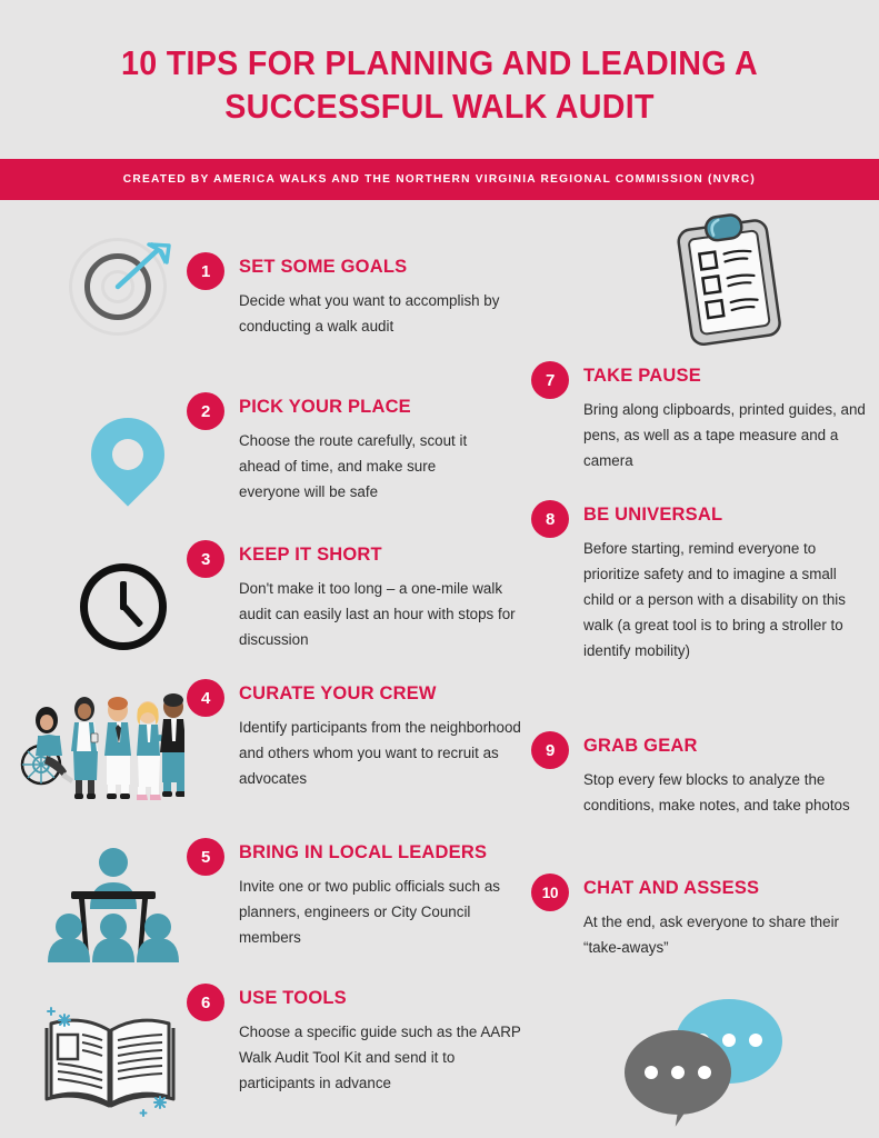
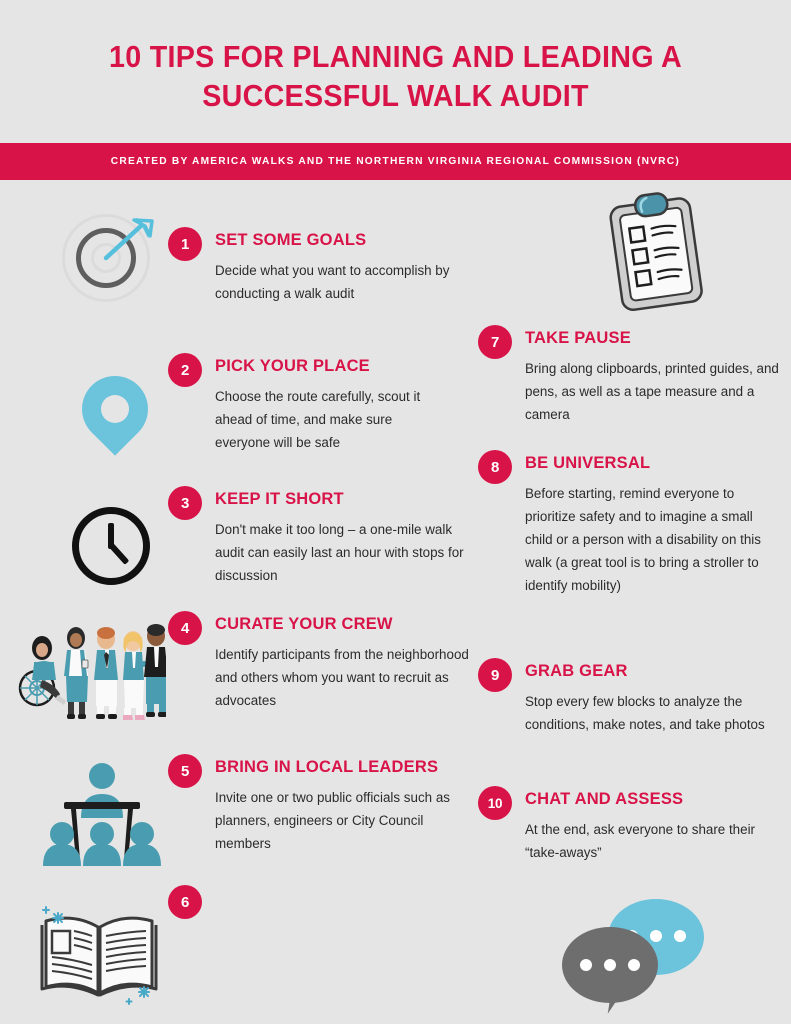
  10 TIPS FOR PLANNING AND LEADING A SUCCESSFUL WALK AUDIT
  CREATED BY AMERICA WALKS AND THE NORTHERN VIRGINIA REGIONAL COMMISSION (NVRC)
  1
  SET SOME GOALS
  Decide what you want to accomplish by conducting a walk audit
  2
  PICK YOUR PLACE
  Choose the route carefully, scout it ahead of time, and make sure everyone will be safe
  3
  KEEP IT SHORT
  Don't make it too long – a one-mile walk audit can easily last an hour with stops for discussion
  4
  CURATE YOUR CREW
  Identify participants from the neighborhood and others whom you want to recruit as advocates
  5
  BRING IN LOCAL LEADERS
  Invite one or two public officials such as planners, engineers or City Council members
  6
- USE TOOLS
- Choose a specific guide such as the AARP Walk Audit Tool Kit and send it to participants in advance
  7
  TAKE PAUSE
  Bring along clipboards, printed guides, and pens, as well as a tape measure and a camera
  8
  BE UNIVERSAL
  Before starting, remind everyone to prioritize safety and to imagine a small child or a person with a disability on this walk (a great tool is to bring a stroller to identify mobility)
  9
  GRAB GEAR
  Stop every few blocks to analyze the conditions, make notes, and take photos
  10
  CHAT AND ASSESS
  At the end, ask everyone to share their “take-aways”
